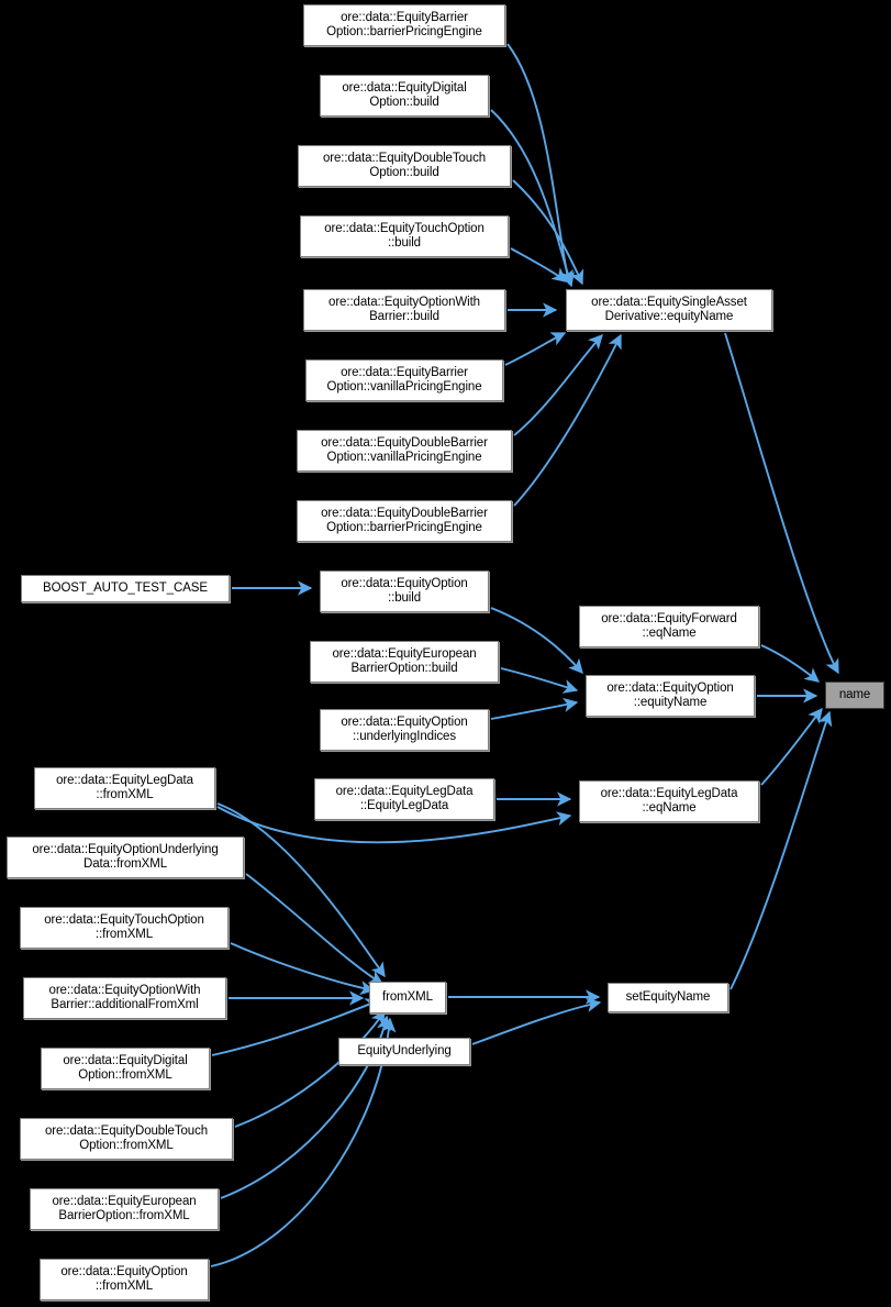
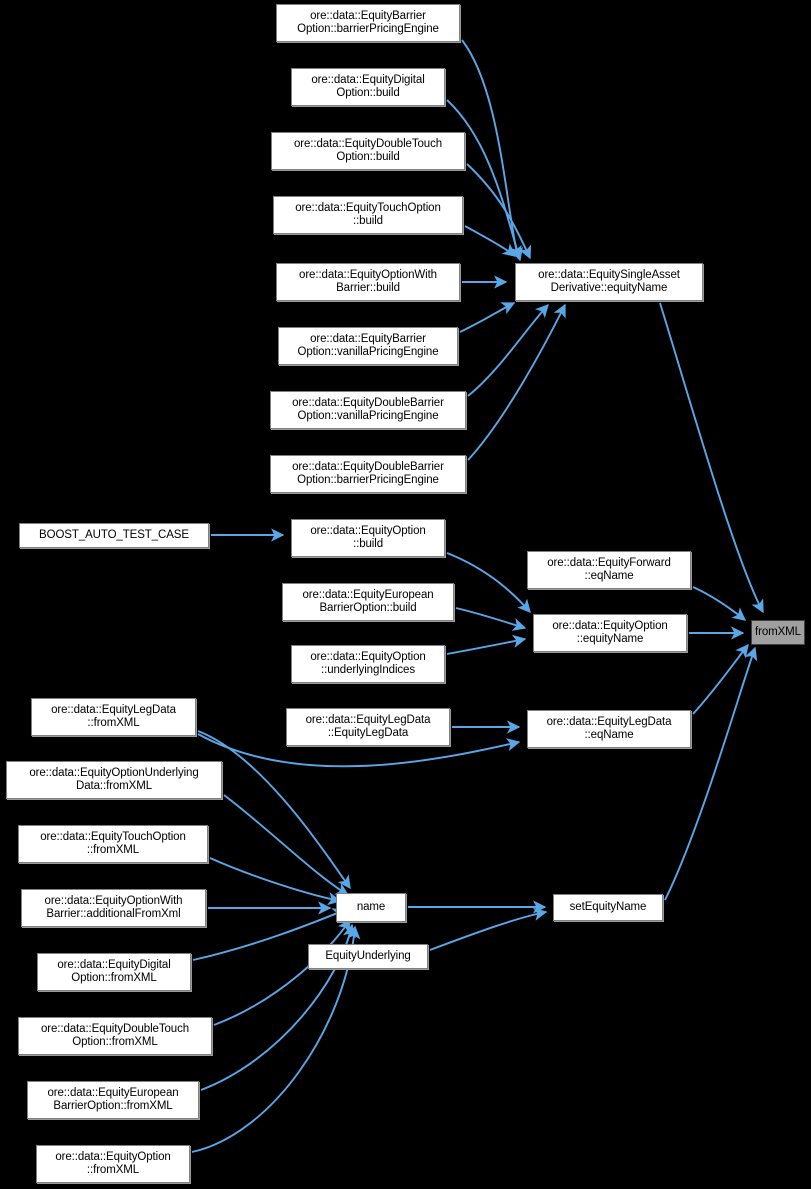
  ore::data::EquityBarrier
  Option::barrierPricingEngine
  ore::data::EquityDigital
  Option::build
  ore::data::EquityDoubleTouch
  Option::build
  ore::data::EquityTouchOption
  ::build
  ore::data::EquityOptionWith
  Barrier::build
  ore::data::EquityBarrier
  Option::vanillaPricingEngine
  ore::data::EquityDoubleBarrier
  Option::vanillaPricingEngine
  ore::data::EquityDoubleBarrier
  Option::barrierPricingEngine
  ore::data::EquitySingleAsset
  Derivative::equityName
  BOOST_AUTO_TEST_CASE
  ore::data::EquityOption
  ::build
  ore::data::EquityEuropean
  BarrierOption::build
  ore::data::EquityOption
  ::underlyingIndices
  ore::data::EquityForward
  ::eqName
  ore::data::EquityOption
  ::equityName
- name
+ fromXML
  ore::data::EquityLegData
  ::fromXML
  ore::data::EquityLegData
  ::EquityLegData
  ore::data::EquityLegData
  ::eqName
  ore::data::EquityOptionUnderlying
  Data::fromXML
  ore::data::EquityTouchOption
  ::fromXML
  ore::data::EquityOptionWith
  Barrier::additionalFromXml
- fromXML
+ name
  setEquityName
  ore::data::EquityDigital
  Option::fromXML
  EquityUnderlying
  ore::data::EquityDoubleTouch
  Option::fromXML
  ore::data::EquityEuropean
  BarrierOption::fromXML
  ore::data::EquityOption
  ::fromXML
